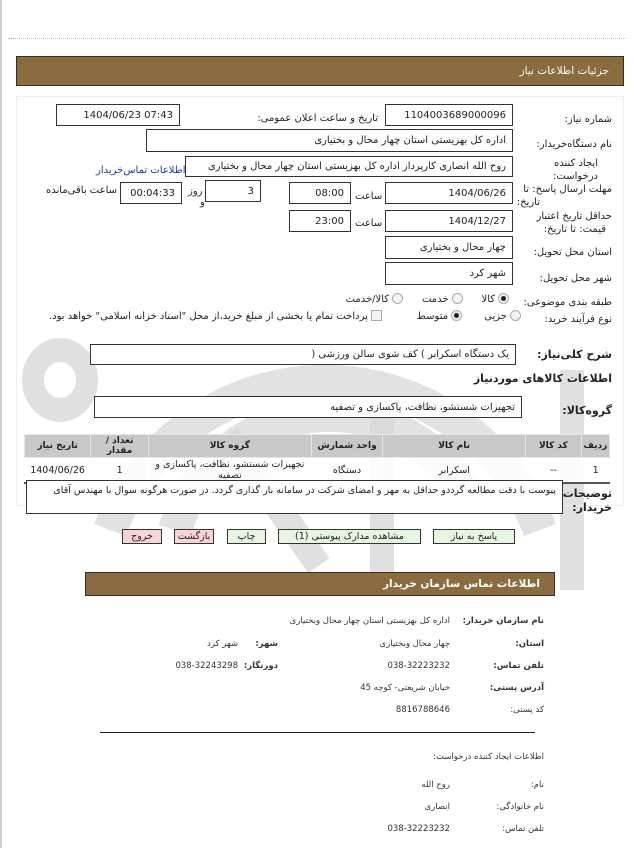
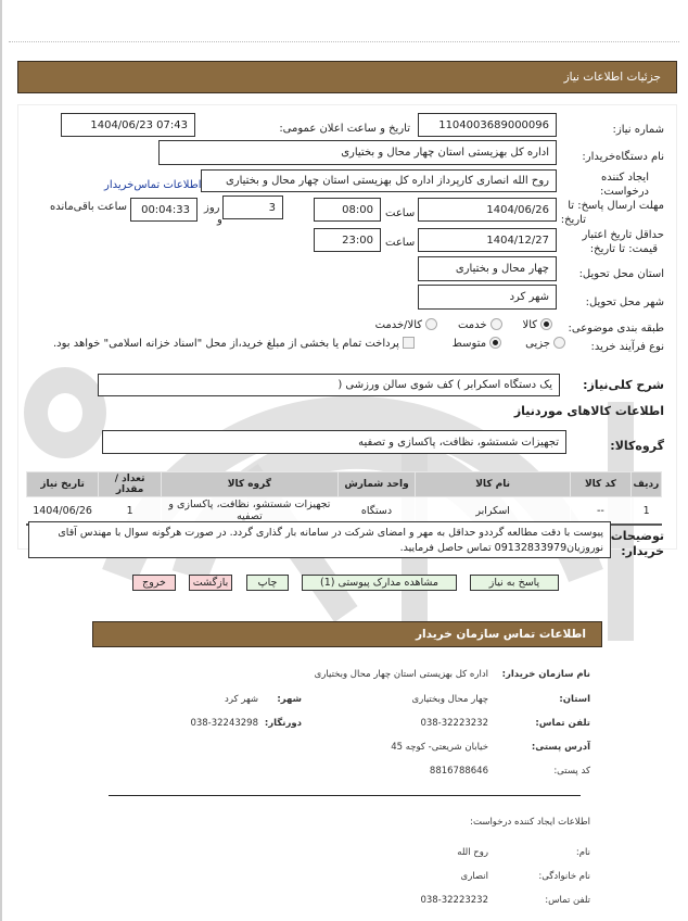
  جزئیات اطلاعات نیاز
  شماره نیاز:
  1104003689000096
  تاریخ و ساعت اعلان عمومی:
  1404/06/23 07:43
  نام دستگاه‌خریدار:
  اداره کل بهزیستی استان چهار محال و بختیاری
  ایجاد کننده
  درخواست:
  روح الله انصاری کارپرداز اداره کل بهزیستی استان چهار محال و بختیاری
  اطلاعات تماس‌خریدار
  مهلت ارسال پاسخ: تا
  تاریخ:
  1404/06/26
  ساعت
  08:00
  3
  روز
  و
  00:04:33
  ساعت باقی‌مانده
  حداقل تاریخ اعتبار
  قیمت: تا تاریخ:
  1404/12/27
  ساعت
  23:00
  استان محل تحویل:
  چهار محال و بختیاری
  شهر محل تحویل:
  شهر کرد
  طبقه بندی موضوعی:
  کالا خدمت کالا/خدمت
  نوع فرآیند خرید:
  جزیی متوسط پرداخت تمام یا بخشی از مبلغ خرید،از محل "اسناد خزانه اسلامی" خواهد بود.
  شرح کلی‌نیاز:
  یک دستگاه اسکرابر ) کف شوی سالن ورزشی (
  اطلاعات کالاهای موردنیاز
  گروه‌کالا:
  تجهیزات شستشو، نظافت، پاکسازی و تصفیه
  ردیف	کد کالا	نام کالا	واحد شمارش	گروه کالا	تعداد / مقدار	تاریخ نیاز
  1	--	اسکرابر	دستگاه	تجهیزات شستشو، نظافت، پاکسازی و تصفیه	1	1404/06/26
  توضیحات
  خریدار:
  پیوست با دقت مطالعه گرددو حداقل به مهر و امضای شرکت در سامانه بار گذاری گردد. در صورت هرگونه سوال با مهندس آقای
+ نوروزیان09132833979 تماس حاصل فرمایید.
  پاسخ به نیاز
  مشاهده مدارک پیوستی (1)
  چاپ
  بازگشت
  خروج
  اطلاعات تماس سازمان خریدار
  نام سازمان خریدار:
  اداره کل بهزیستی استان چهار محال وبختیاری
  استان:
  چهار محال وبختیاری
  شهر:
  شهر کرد
  تلفن تماس:
  038-32223232
  دورنگار:
  038-32243298
  آدرس پستی:
  خیابان شریعتی- کوچه 45
  کد پستی:
  8816788646
  اطلاعات ایجاد کننده درخواست:
  نام:
  روح الله
  نام خانوادگی:
  انصاری
  تلفن تماس:
  038-32223232
